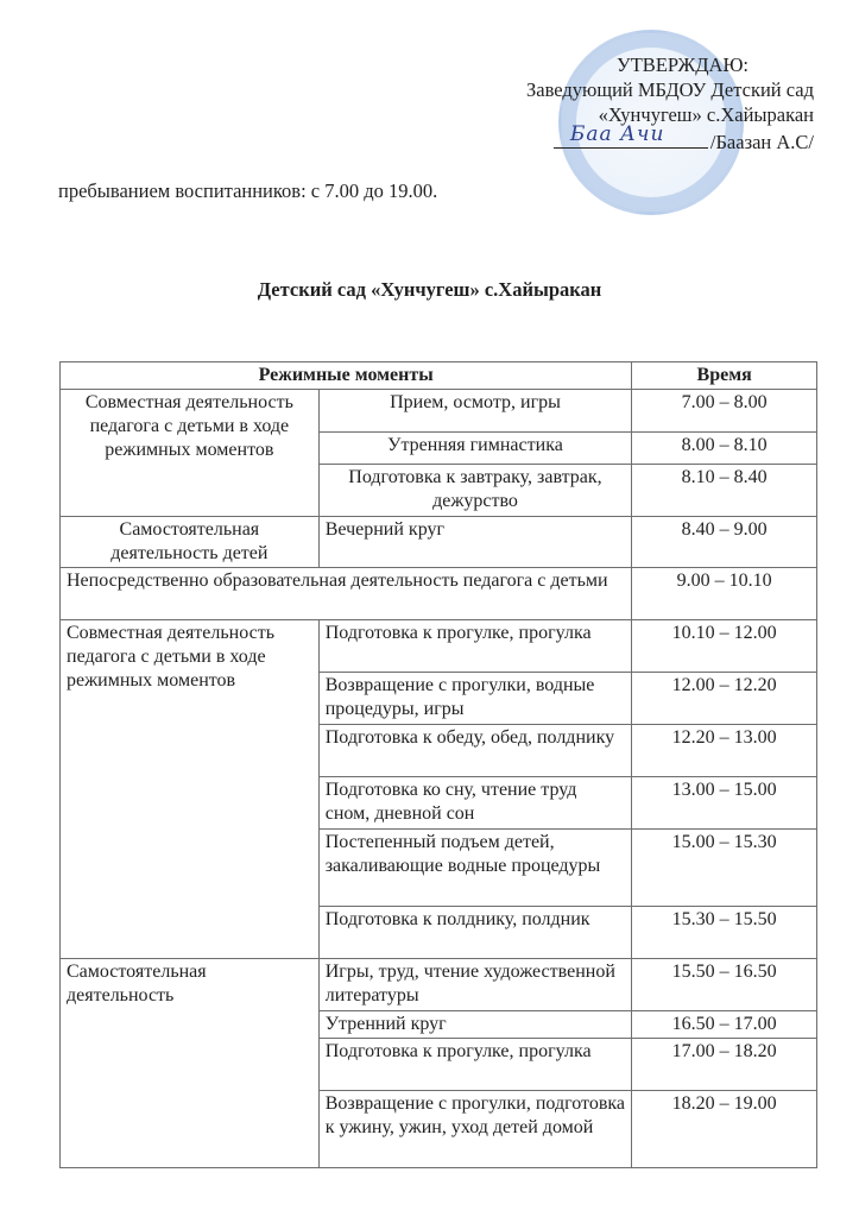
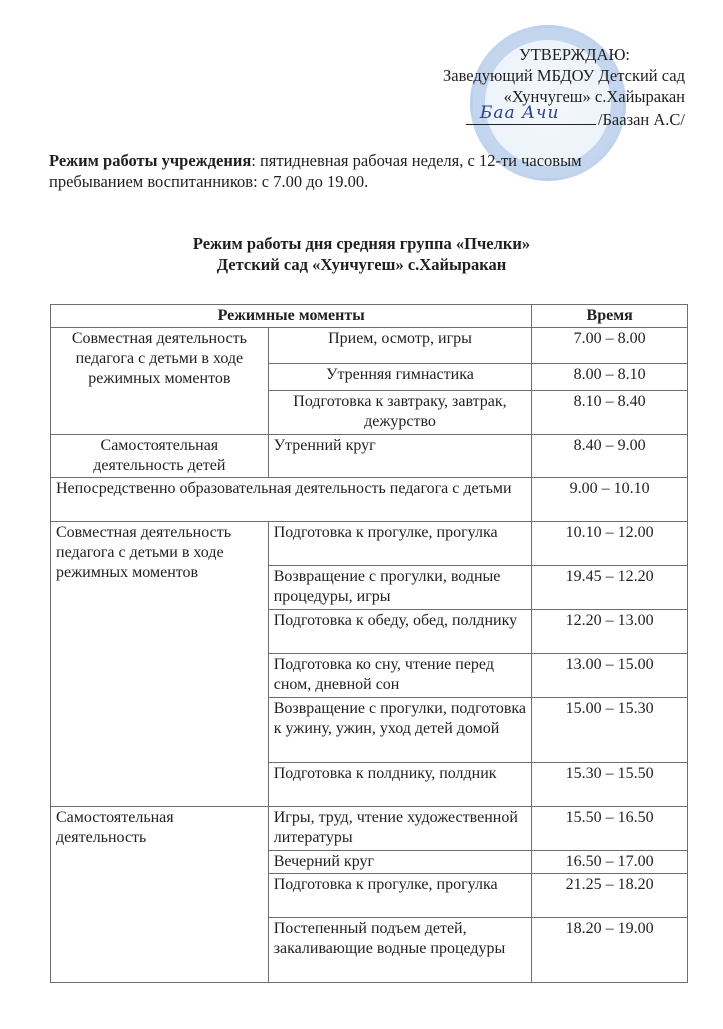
  УТВЕРЖДАЮ:
  Заведующий МБДОУ Детский сад
  «Хунчугеш» с.Хайыракан
  Баа Ачи
  /Баазан А.С/
+ Режим работы учреждения: пятидневная рабочая неделя, с 12-ти часовым
  пребыванием воспитанников: с 7.00 до 19.00.
+ Режим работы дня средняя группа «Пчелки»
  Детский сад «Хунчугеш» с.Хайыракан
  Режимные моменты	Время
  Совместная деятельность педагога с детьми в ходе режимных моментов	Прием, осмотр, игры	7.00 – 8.00
  Утренняя гимнастика	8.00 – 8.10
  Подготовка к завтраку, завтрак, дежурство	8.10 – 8.40
- Самостоятельная деятельность детей	Вечерний круг	8.40 – 9.00
+ Самостоятельная деятельность детей	Утренний круг	8.40 – 9.00
  Непосредственно образовательная деятельность педагога с детьми	9.00 – 10.10
  Совместная деятельность педагога с детьми в ходе режимных моментов	Подготовка к прогулке, прогулка	10.10 – 12.00
- Возвращение с прогулки, водные процедуры, игры	12.00 – 12.20
+ Возвращение с прогулки, водные процедуры, игры	19.45 – 12.20
  Подготовка к обеду, обед, полднику	12.20 – 13.00
- Подготовка ко сну, чтение труд сном, дневной сон	13.00 – 15.00
+ Подготовка ко сну, чтение перед сном, дневной сон	13.00 – 15.00
- Постепенный подъем детей, закаливающие водные процедуры	15.00 – 15.30
+ Возвращение с прогулки, подготовка к ужину, ужин, уход детей домой	15.00 – 15.30
  Подготовка к полднику, полдник	15.30 – 15.50
  Самостоятельная деятельность	Игры, труд, чтение художественной литературы	15.50 – 16.50
- Утренний круг	16.50 – 17.00
+ Вечерний круг	16.50 – 17.00
- Подготовка к прогулке, прогулка	17.00 – 18.20
+ Подготовка к прогулке, прогулка	21.25 – 18.20
- Возвращение с прогулки, подготовка к ужину, ужин, уход детей домой	18.20 – 19.00
+ Постепенный подъем детей, закаливающие водные процедуры	18.20 – 19.00
